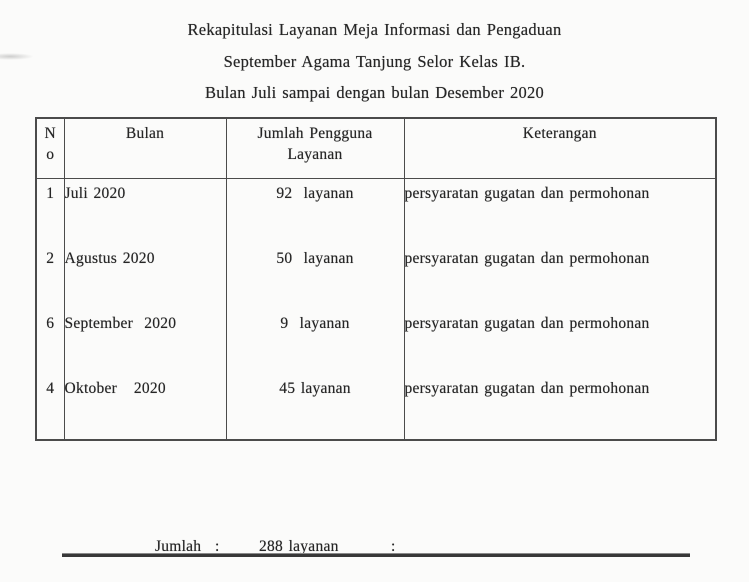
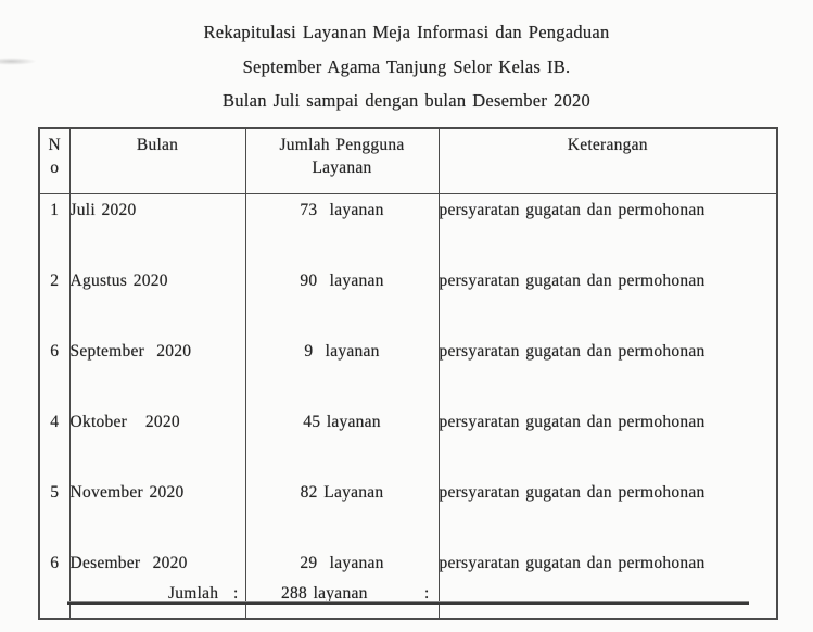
  Rekapitulasi Layanan Meja Informasi dan Pengaduan
  September Agama Tanjung Selor Kelas IB.
  Bulan Juli sampai dengan bulan Desember 2020
  N o	Bulan	Jumlah Pengguna Layanan	Keterangan
- 1	Juli 2020	92 layanan	persyaratan gugatan dan permohonan
+ 1	Juli 2020	73 layanan	persyaratan gugatan dan permohonan
- 2	Agustus 2020	50 layanan	persyaratan gugatan dan permohonan
+ 2	Agustus 2020	90 layanan	persyaratan gugatan dan permohonan
  6	September 2020	9 layanan	persyaratan gugatan dan permohonan
  4	Oktober 2020	45 layanan	persyaratan gugatan dan permohonan
+ 5	November 2020	82 Layanan	persyaratan gugatan dan permohonan
+ 6	Desember 2020	29 layanan	persyaratan gugatan dan permohonan
  Jumlah
  :
  288 layanan
  :
